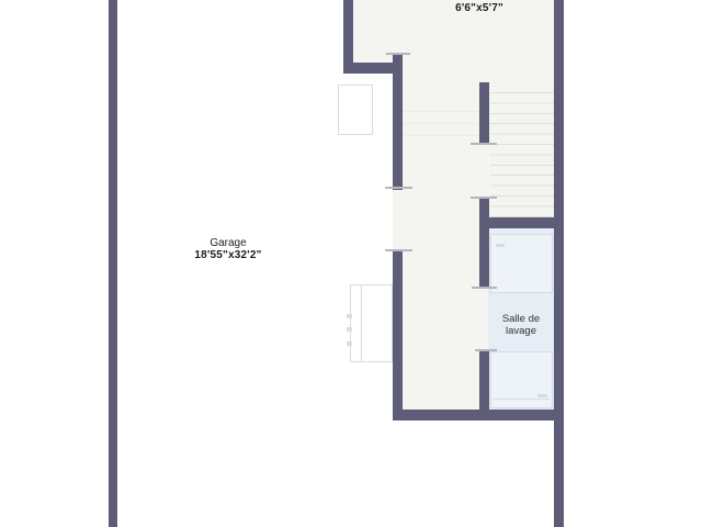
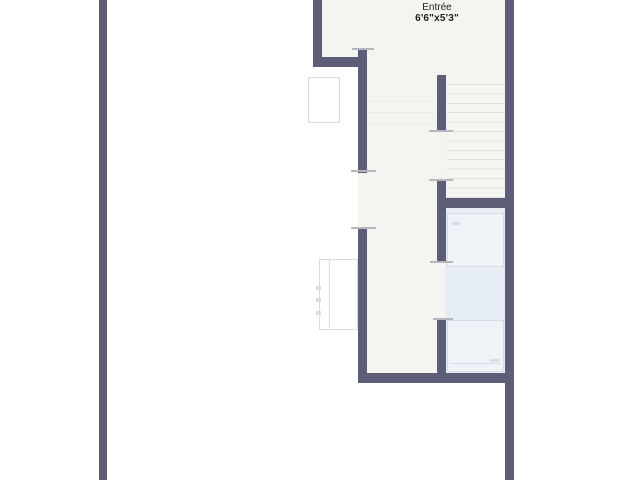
+ Entrée
- 6'6"x5'7"
+ 6'6"x5'3"
- Garage
- 18'55"x32'2"
- Salle de lavage
